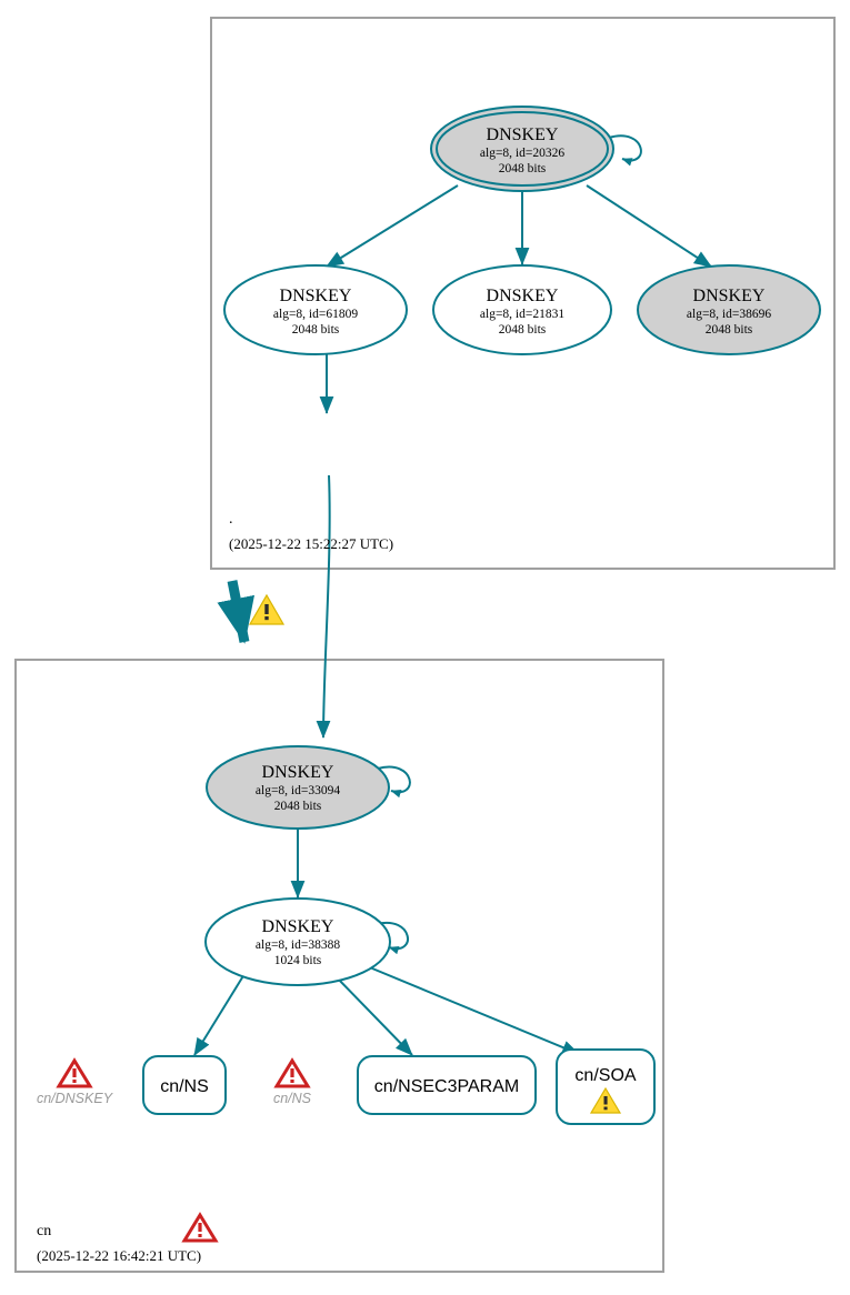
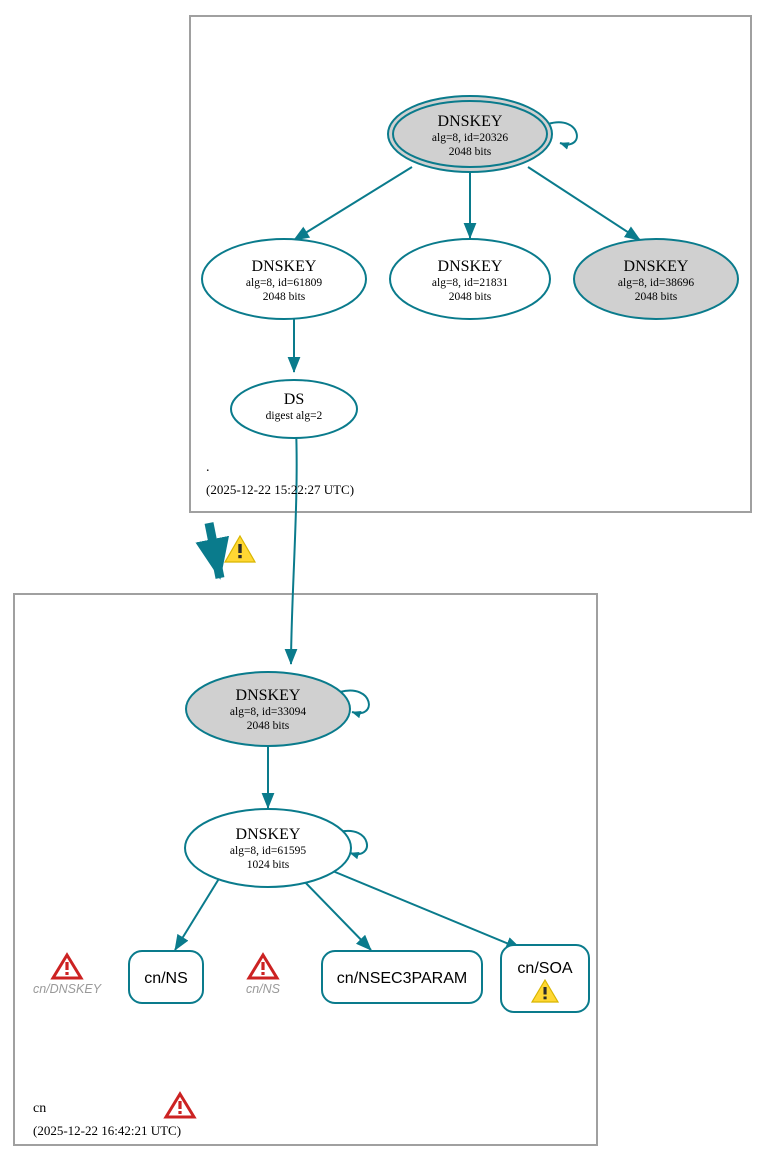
  DNSKEY
  alg=8, id=20326
  2048 bits
  DNSKEY
  alg=8, id=61809
  2048 bits
  DNSKEY
  alg=8, id=21831
  2048 bits
  DNSKEY
  alg=8, id=38696
  2048 bits
+ DS
+ digest alg=2
  .
  (2025-12-22 15:22:27 UTC)
  DNSKEY
  alg=8, id=33094
  2048 bits
  DNSKEY
- alg=8, id=38388
+ alg=8, id=61595
  1024 bits
  cn/DNSKEY
  cn/NS
  cn/NS
  cn/NSEC3PARAM
  cn/SOA
  cn
  (2025-12-22 16:42:21 UTC)
